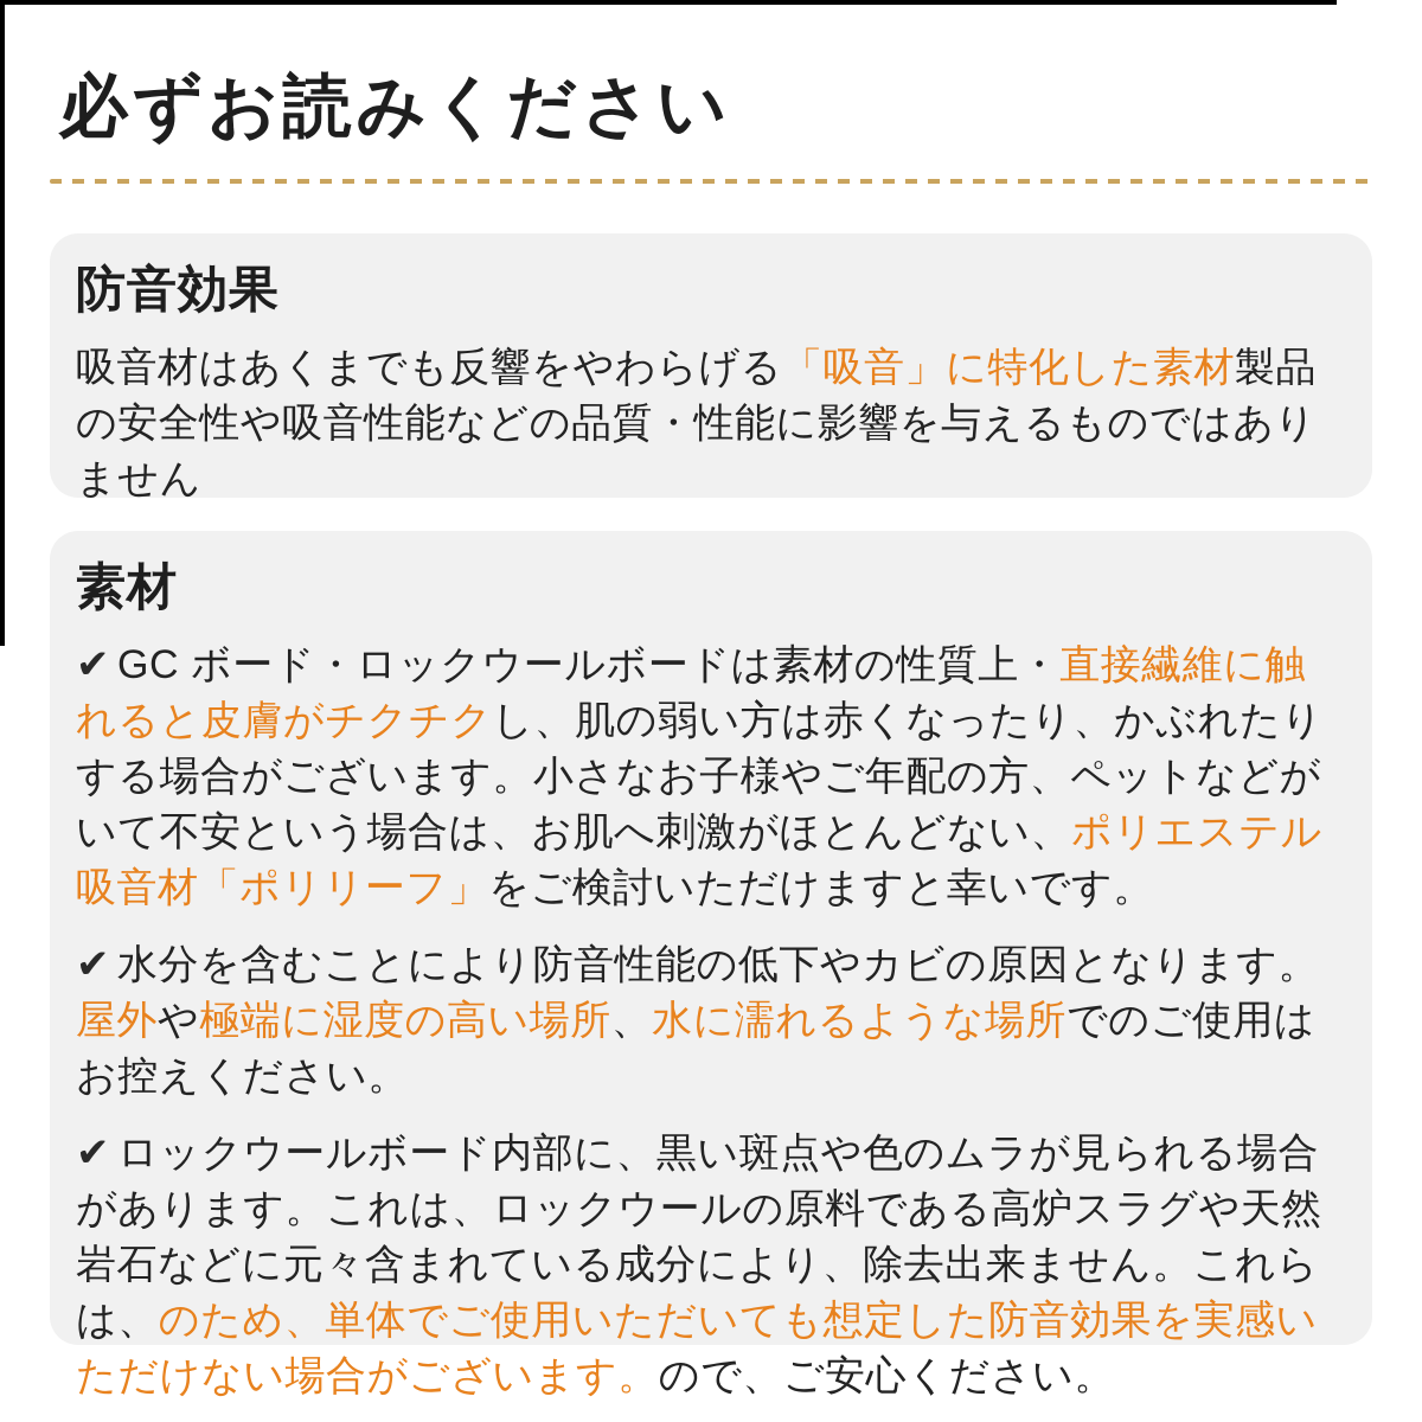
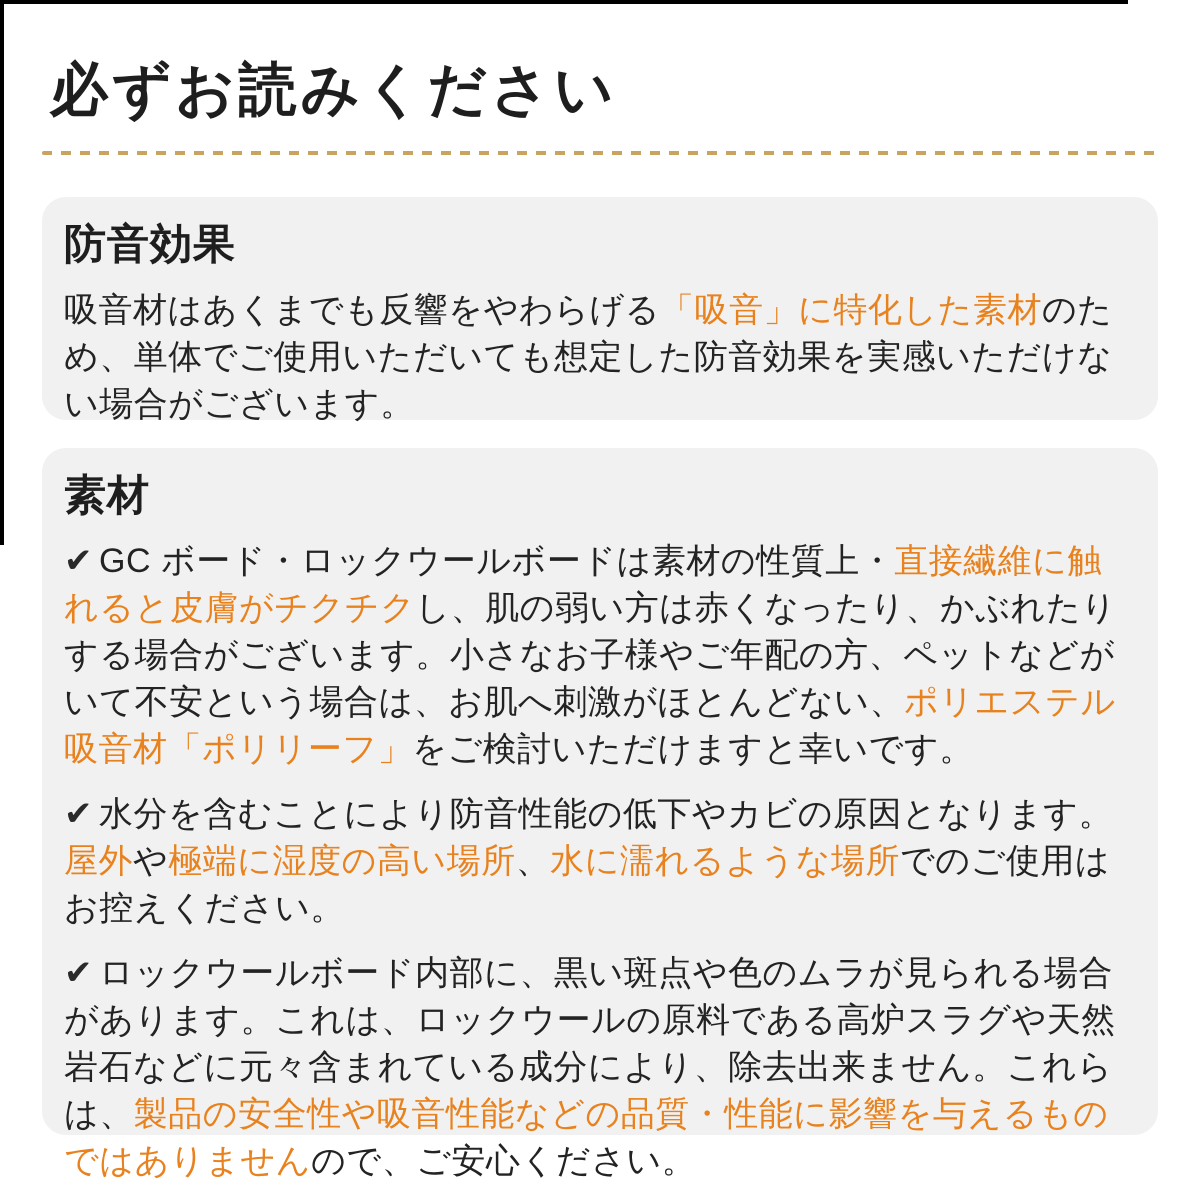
  必ずお読みください
  防音効果
- 吸音材はあくまでも反響をやわらげる「吸音」に特化した素材製品の安全性や吸音性能などの品質・性能に影響を与えるものではありません
+ 吸音材はあくまでも反響をやわらげる「吸音」に特化した素材のため、単体でご使用いただいても想定した防音効果を実感いただけない場合がございます。
  素材
  ✔ GC ボード・ロックウールボードは素材の性質上・直接繊維に触れると皮膚がチクチクし、肌の弱い方は赤くなったり、かぶれたりする場合がございます。小さなお子様やご年配の方、ペットなどがいて不安という場合は、お肌へ刺激がほとんどない、ポリエステル吸音材「ポリリーフ」をご検討いただけますと幸いです。
  ✔ 水分を含むことにより防音性能の低下やカビの原因となります。屋外や極端に湿度の高い場所、水に濡れるような場所でのご使用はお控えください。
- ✔ ロックウールボード内部に、黒い斑点や色のムラが見られる場合があります。これは、ロックウールの原料である高炉スラグや天然岩石などに元々含まれている成分により、除去出来ません。これらは、のため、単体でご使用いただいても想定した防音効果を実感いただけない場合がございます。ので、ご安心ください。
+ ✔ ロックウールボード内部に、黒い斑点や色のムラが見られる場合があります。これは、ロックウールの原料である高炉スラグや天然岩石などに元々含まれている成分により、除去出来ません。これらは、製品の安全性や吸音性能などの品質・性能に影響を与えるものではありませんので、ご安心ください。
